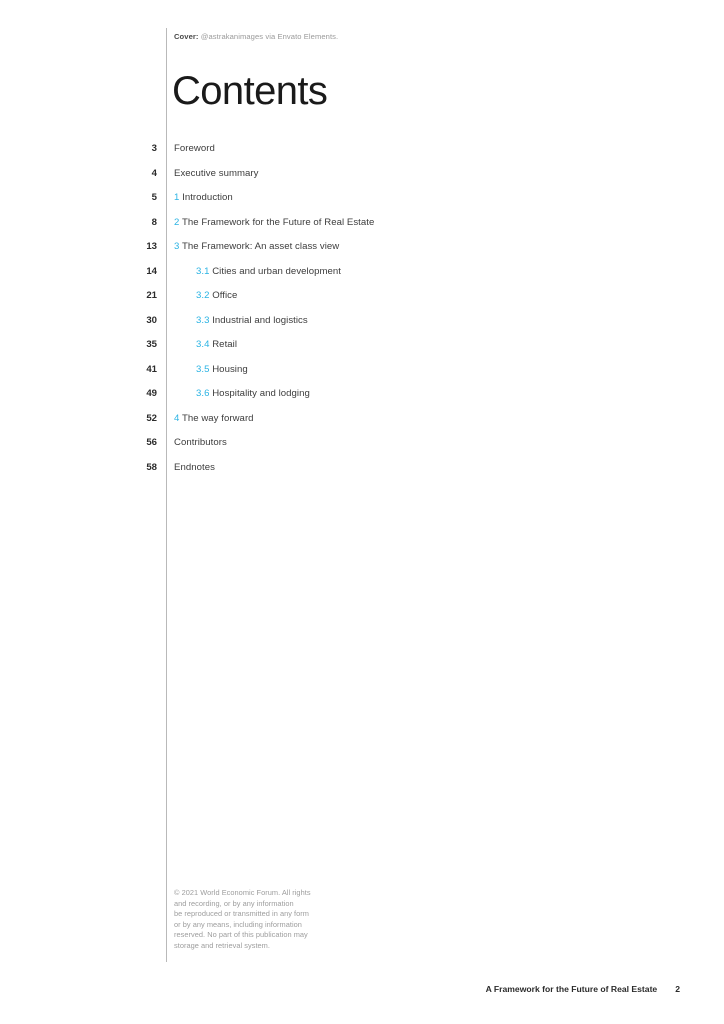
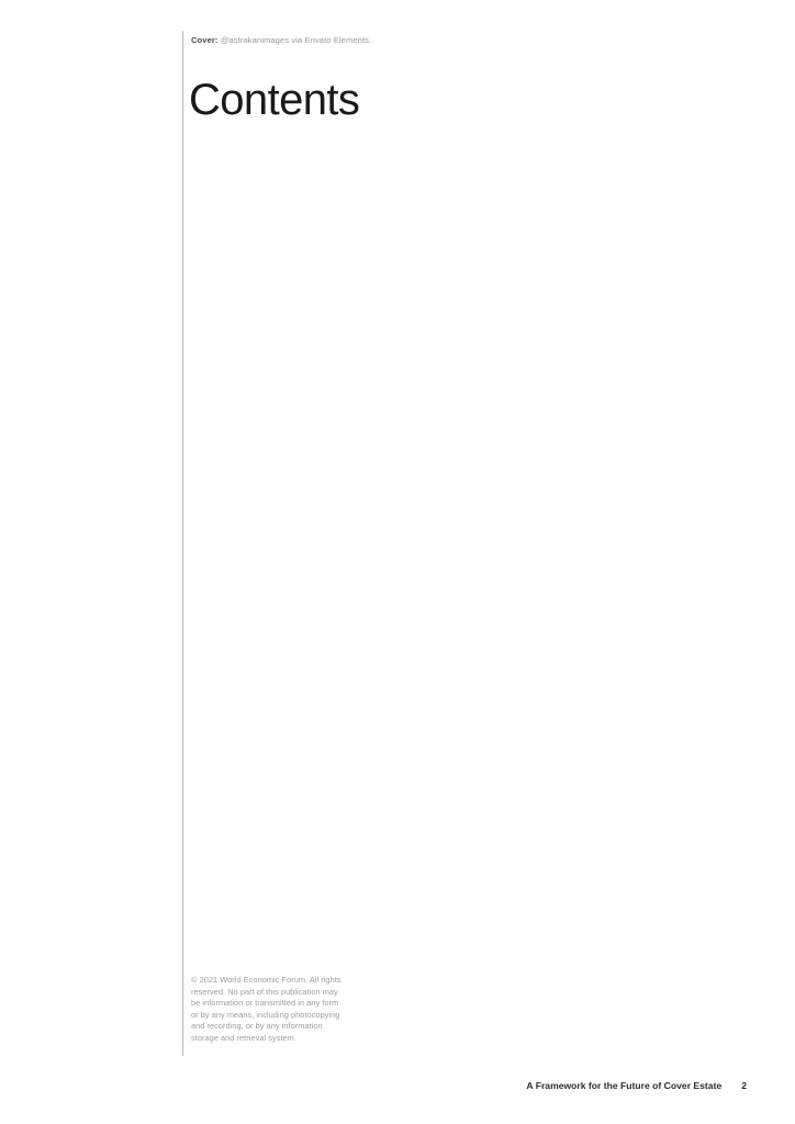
  Cover: @astrakanimages via Envato Elements.
  Contents
- 3
- Foreword
- 4
- Executive summary
- 5
- 1 Introduction
- 8
- 2 The Framework for the Future of Real Estate
- 13
- 3 The Framework: An asset class view
- 14
- 3.1 Cities and urban development
- 21
- 3.2 Office
- 30
- 3.3 Industrial and logistics
- 35
- 3.4 Retail
- 41
- 3.5 Housing
- 49
- 3.6 Hospitality and lodging
- 52
- 4 The way forward
- 56
- Contributors
- 58
- Endnotes
  © 2021 World Economic Forum. All rights
- and recording, or by any information
+ reserved. No part of this publication may
- be reproduced or transmitted in any form
+ be information or transmitted in any form
- or by any means, including information
+ or by any means, including photocopying
- reserved. No part of this publication may
+ and recording, or by any information
  storage and retrieval system.
- A Framework for the Future of Real Estate 2
+ A Framework for the Future of Cover Estate 2
